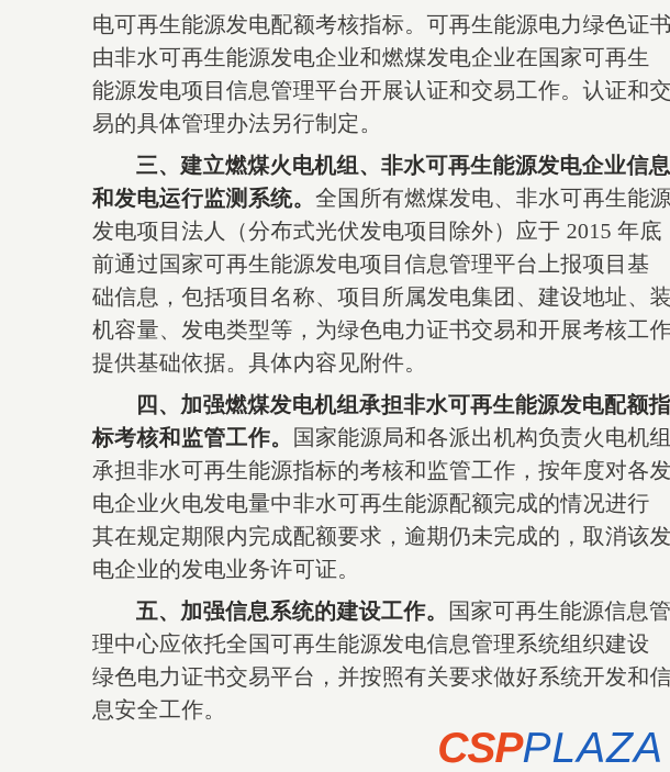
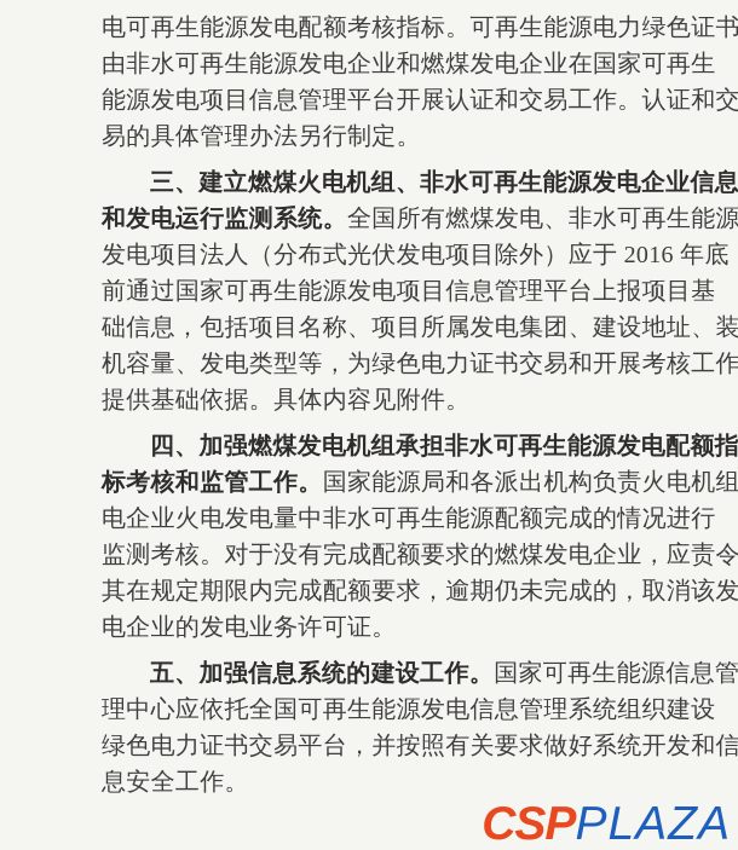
  电可再生能源发电配额考核指标。可再生能源电力绿色证书
  由非水可再生能源发电企业和燃煤发电企业在国家可再生
  能源发电项目信息管理平台开展认证和交易工作。认证和交
  易的具体管理办法另行制定。
  三、建立燃煤火电机组、非水可再生能源发电企业信息
  和发电运行监测系统。全国所有燃煤发电、非水可再生能源
- 发电项目法人（分布式光伏发电项目除外）应于 2015 年底
+ 发电项目法人（分布式光伏发电项目除外）应于 2016 年底
  前通过国家可再生能源发电项目信息管理平台上报项目基
  础信息，包括项目名称、项目所属发电集团、建设地址、装
  机容量、发电类型等，为绿色电力证书交易和开展考核工作
  提供基础依据。具体内容见附件。
  四、加强燃煤发电机组承担非水可再生能源发电配额指
  标考核和监管工作。国家能源局和各派出机构负责火电机组
- 承担非水可再生能源指标的考核和监管工作，按年度对各发
  电企业火电发电量中非水可再生能源配额完成的情况进行
+ 监测考核。对于没有完成配额要求的燃煤发电企业，应责令
  其在规定期限内完成配额要求，逾期仍未完成的，取消该发
  电企业的发电业务许可证。
  五、加强信息系统的建设工作。国家可再生能源信息管
  理中心应依托全国可再生能源发电信息管理系统组织建设
  绿色电力证书交易平台，并按照有关要求做好系统开发和信
  息安全工作。
  CSPPLAZA
